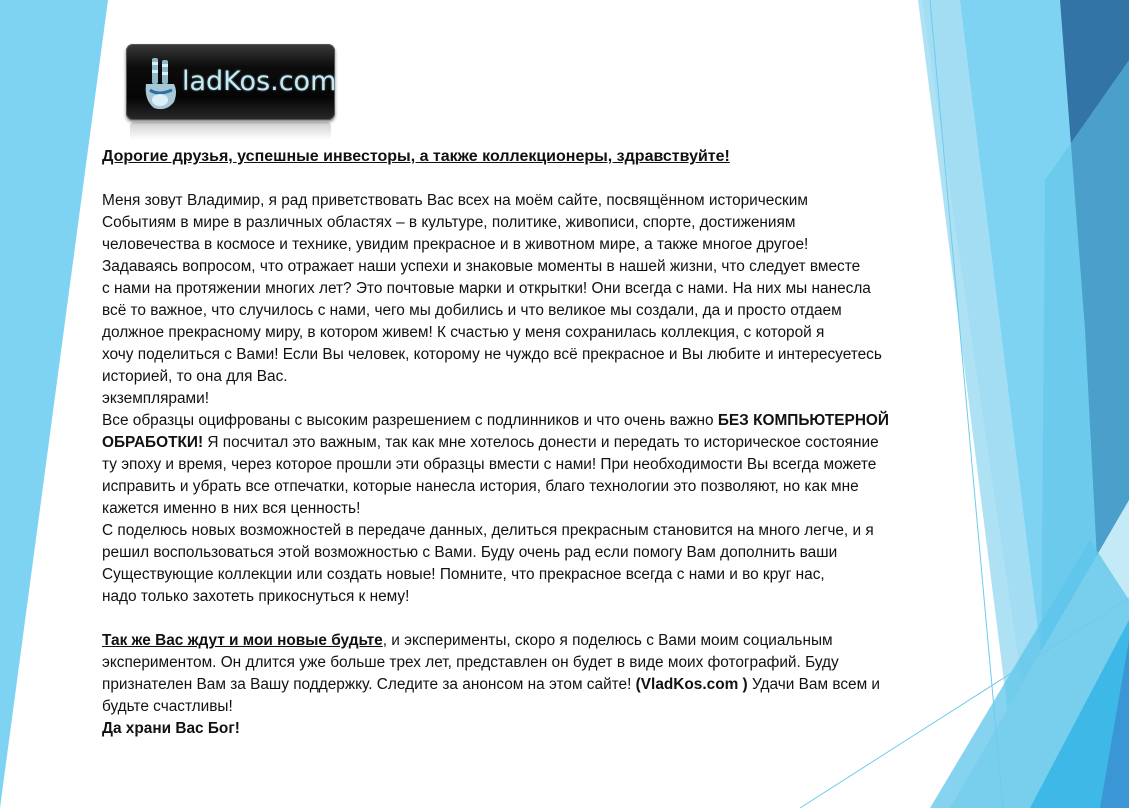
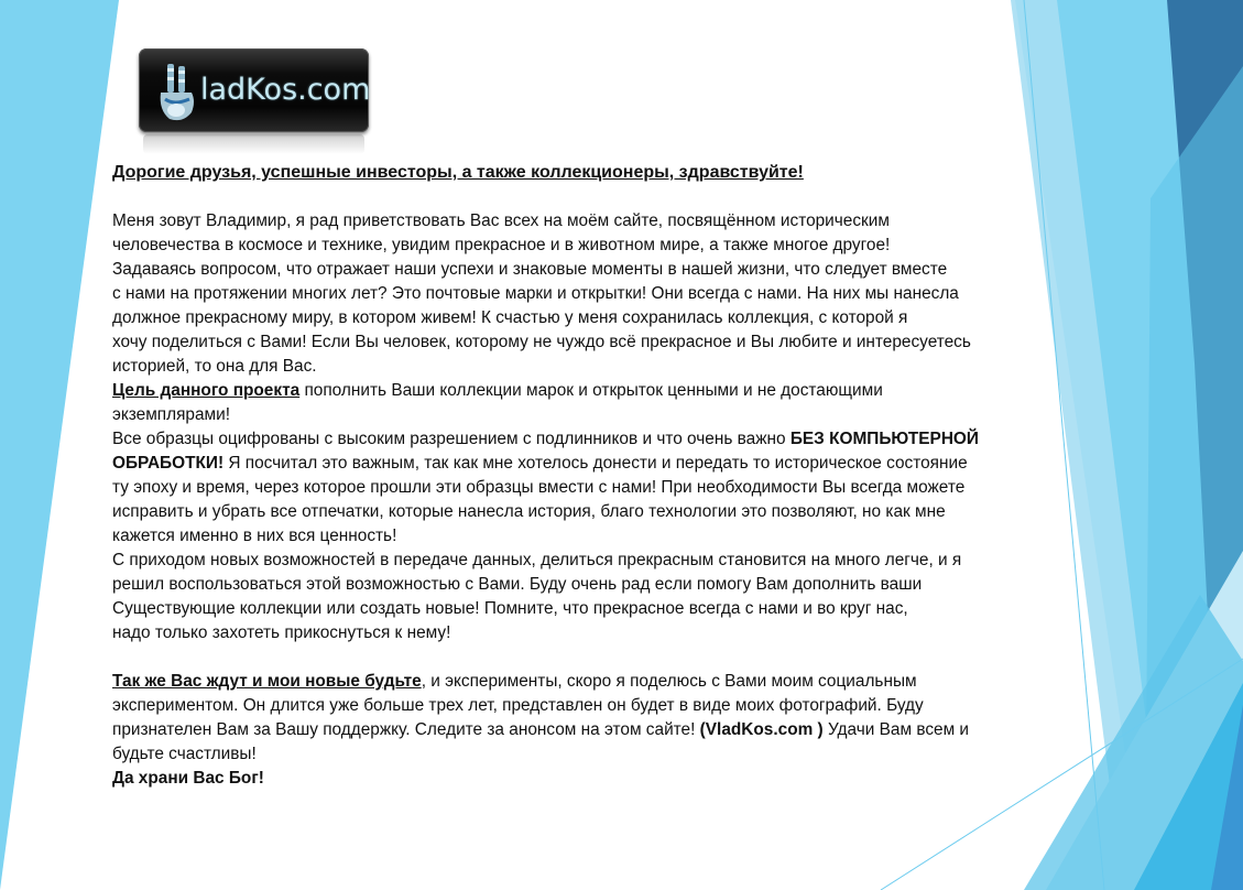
  ladKos.com
  Дорогие друзья, успешные инвесторы, а также коллекционеры, здравствуйте!
  Меня зовут Владимир, я рад приветствовать Вас всех на моём сайте, посвящённом историческим
- Событиям в мире в различных областях – в культуре, политике, живописи, спорте, достижениям
  человечества в космосе и технике, увидим прекрасное и в животном мире, а также многое другое!
  Задаваясь вопросом, что отражает наши успехи и знаковые моменты в нашей жизни, что следует вместе
  с нами на протяжении многих лет? Это почтовые марки и открытки! Они всегда с нами. На них мы нанесла
- всё то важное, что случилось с нами, чего мы добились и что великое мы создали, да и просто отдаем
  должное прекрасному миру, в котором живем! К счастью у меня сохранилась коллекция, с которой я
  хочу поделиться с Вами! Если Вы человек, которому не чуждо всё прекрасное и Вы любите и интересуетесь
  историей, то она для Вас.
+ Цель данного проекта пополнить Ваши коллекции марок и открыток ценными и не достающими
  экземплярами!
  Все образцы оцифрованы с высоким разрешением с подлинников и что очень важно БЕЗ КОМПЬЮТЕРНОЙ
  ОБРАБОТКИ! Я посчитал это важным, так как мне хотелось донести и передать то историческое состояние
  ту эпоху и время, через которое прошли эти образцы вмести с нами! При необходимости Вы всегда можете
  исправить и убрать все отпечатки, которые нанесла история, благо технологии это позволяют, но как мне
  кажется именно в них вся ценность!
- С поделюсь новых возможностей в передаче данных, делиться прекрасным становится на много легче, и я
+ С приходом новых возможностей в передаче данных, делиться прекрасным становится на много легче, и я
  решил воспользоваться этой возможностью с Вами. Буду очень рад если помогу Вам дополнить ваши
  Существующие коллекции или создать новые! Помните, что прекрасное всегда с нами и во круг нас,
  надо только захотеть прикоснуться к нему!
  Так же Вас ждут и мои новые будьте, и эксперименты, скоро я поделюсь с Вами моим социальным
  экспериментом. Он длится уже больше трех лет, представлен он будет в виде моих фотографий. Буду
  признателен Вам за Вашу поддержку. Следите за анонсом на этом сайте! (VladKos.com ) Удачи Вам всем и
  будьте счастливы!
  Да храни Вас Бог!
